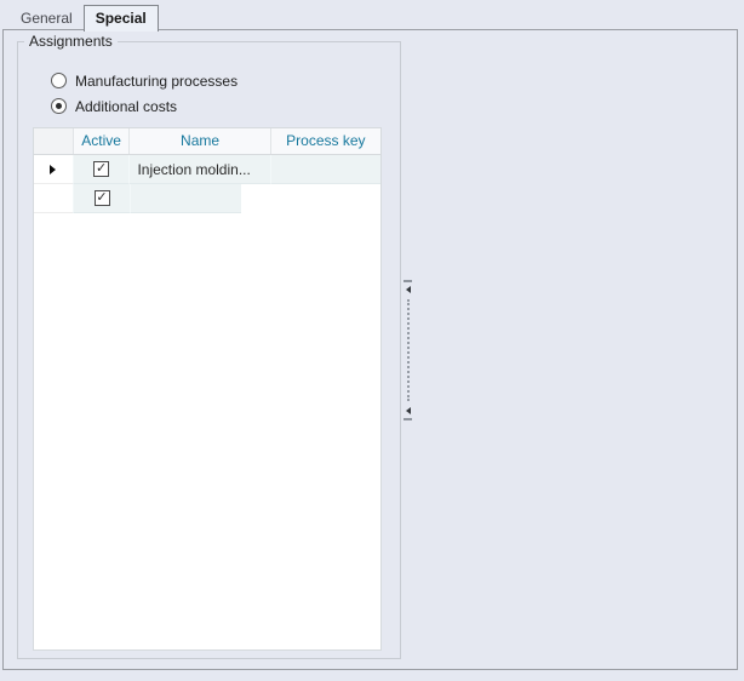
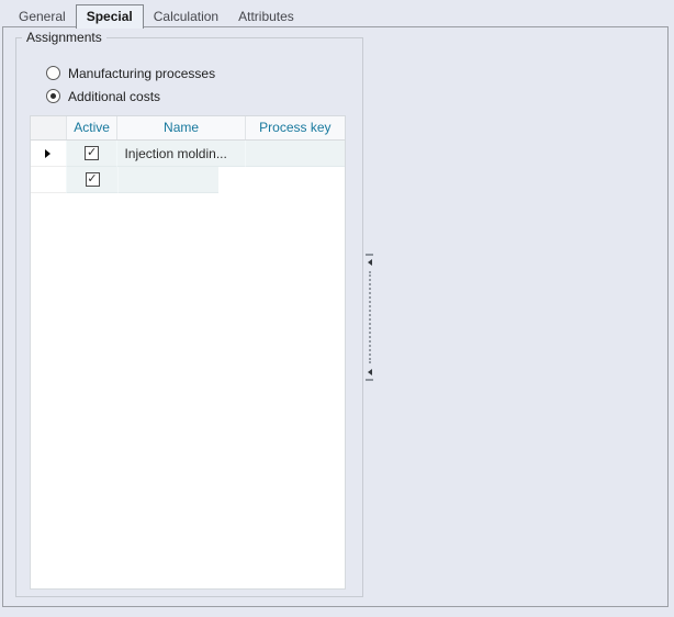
  General
  Special
+ Calculation
+ Attributes
  Assignments
  Manufacturing processes
  Additional costs
  Active
  Name
  Process key
  ✓
  Injection moldin...
  ✓
